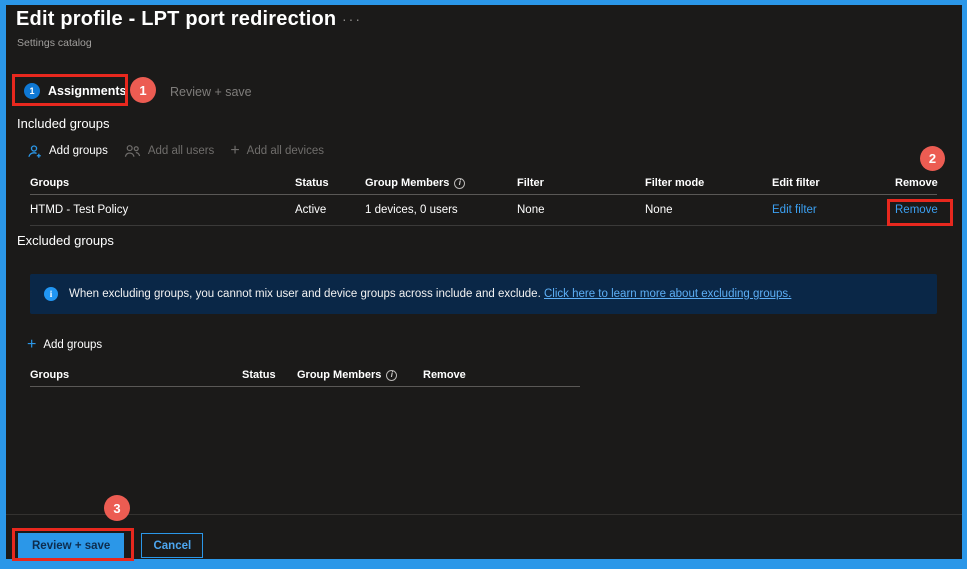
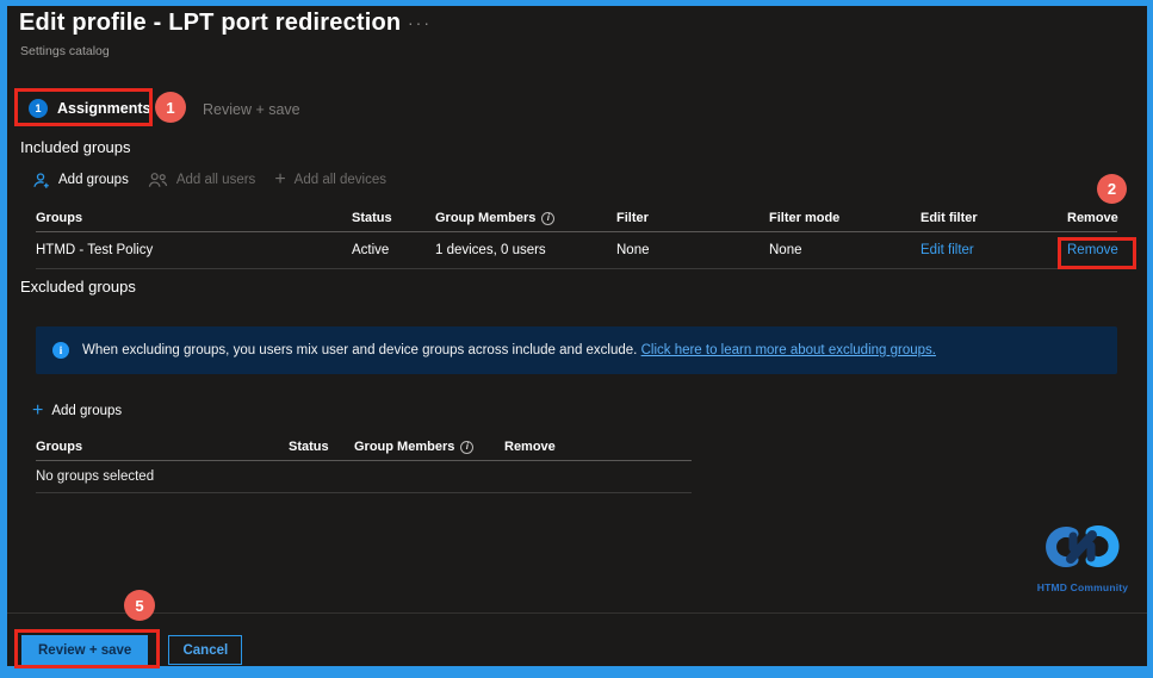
  Edit profile - LPT port redirection
  ···
  Settings catalog
  1
  Assignments
  Review + save
  Included groups
  Add groups
  Add all users
  +
  Add all devices
  Groups
  Status
  Group Members
  i
  Filter
  Filter mode
  Edit filter
  Remove
  HTMD - Test Policy
  Active
  1 devices, 0 users
  None
  None
  Edit filter
  Remove
  Excluded groups
  i
- When excluding groups, you cannot mix user and device groups across include and exclude. Click here to learn more about excluding groups.
+ When excluding groups, you users mix user and device groups across include and exclude. Click here to learn more about excluding groups.
  +
  Add groups
  Groups
  Status
  Group Members
  i
  Remove
+ No groups selected
+ HTMD Community
  Review + save
  Cancel
  1
  2
- 3
+ 5
